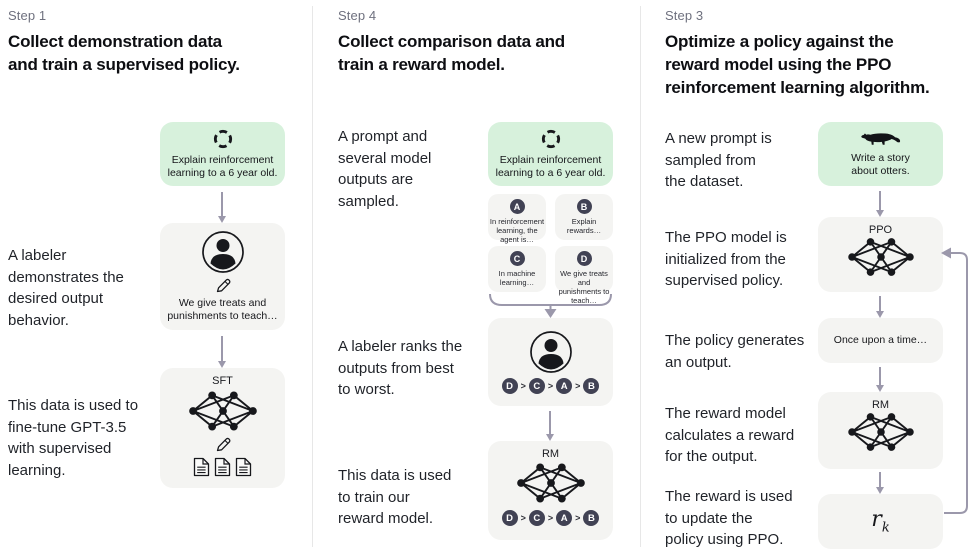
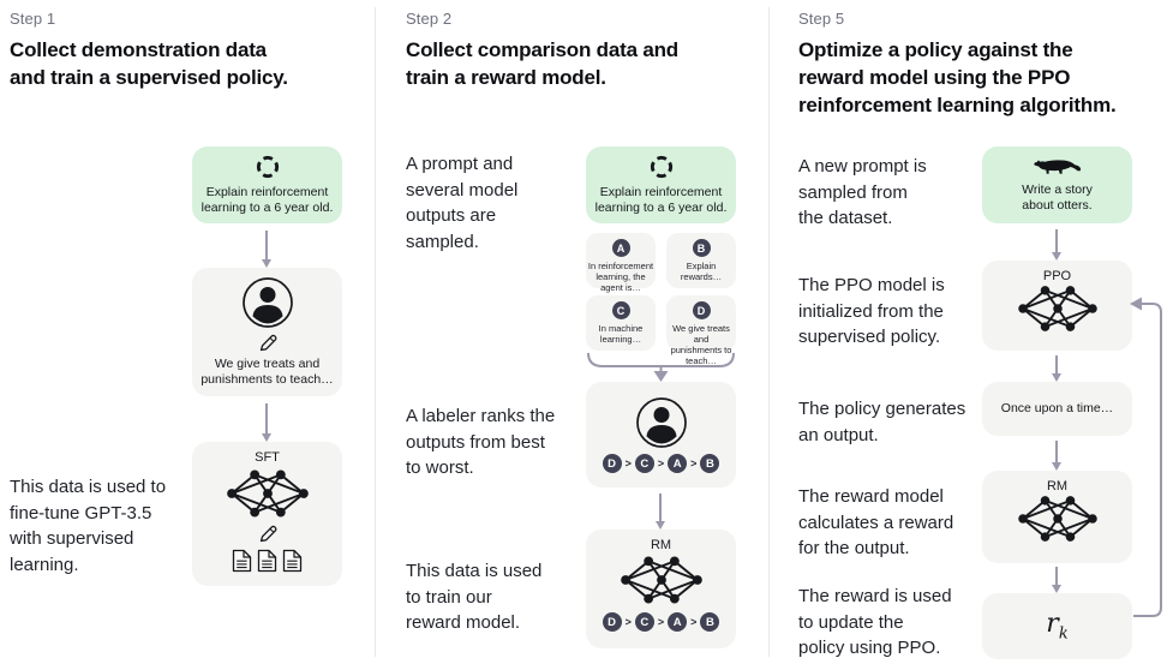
  Step 1
  Collect demonstration data
  and train a supervised policy.
  Explain reinforcement
  learning to a 6 year old.
  We give treats and
  punishments to teach…
- A labeler
- demonstrates the
- desired output
- behavior.
  SFT
  This data is used to
  fine-tune GPT-3.5
  with supervised
  learning.
- Step 4
+ Step 2
  Collect comparison data and
  train a reward model.
  A prompt and
  several model
  outputs are
  sampled.
  Explain reinforcement
  learning to a 6 year old.
  A
  In reinforcement
  learning, the
  agent is…
  B
  Explain rewards…
  C
  In machine
  learning…
  D
  We give treats and
  punishments to
  teach…
  D
  >
  C
  >
  A
  >
  B
  A labeler ranks the
  outputs from best
  to worst.
  RM
  D
  >
  C
  >
  A
  >
  B
  This data is used
  to train our
  reward model.
- Step 3
+ Step 5
  Optimize a policy against the
  reward model using the PPO
  reinforcement learning algorithm.
  A new prompt is
  sampled from
  the dataset.
  Write a story
  about otters.
  PPO
  The PPO model is
  initialized from the
  supervised policy.
  Once upon a time…
  The policy generates
  an output.
  RM
  The reward model
  calculates a reward
  for the output.
  rk
  The reward is used
  to update the
  policy using PPO.
